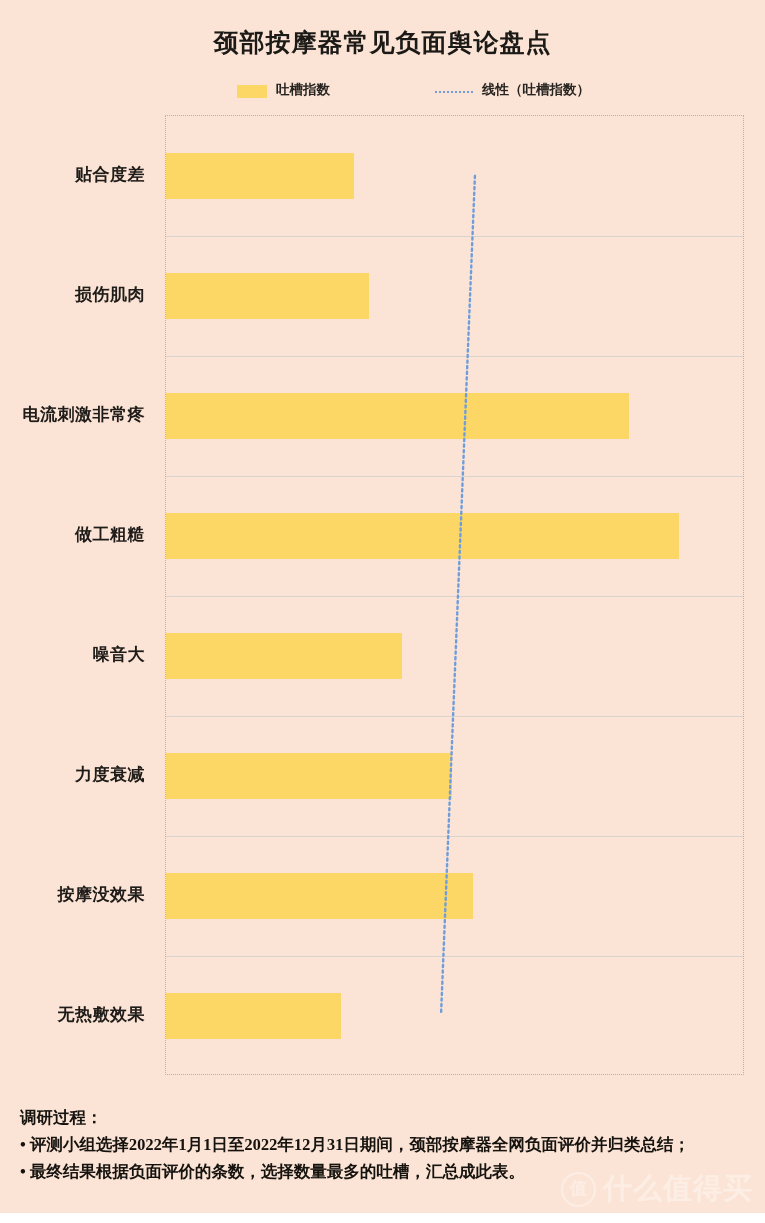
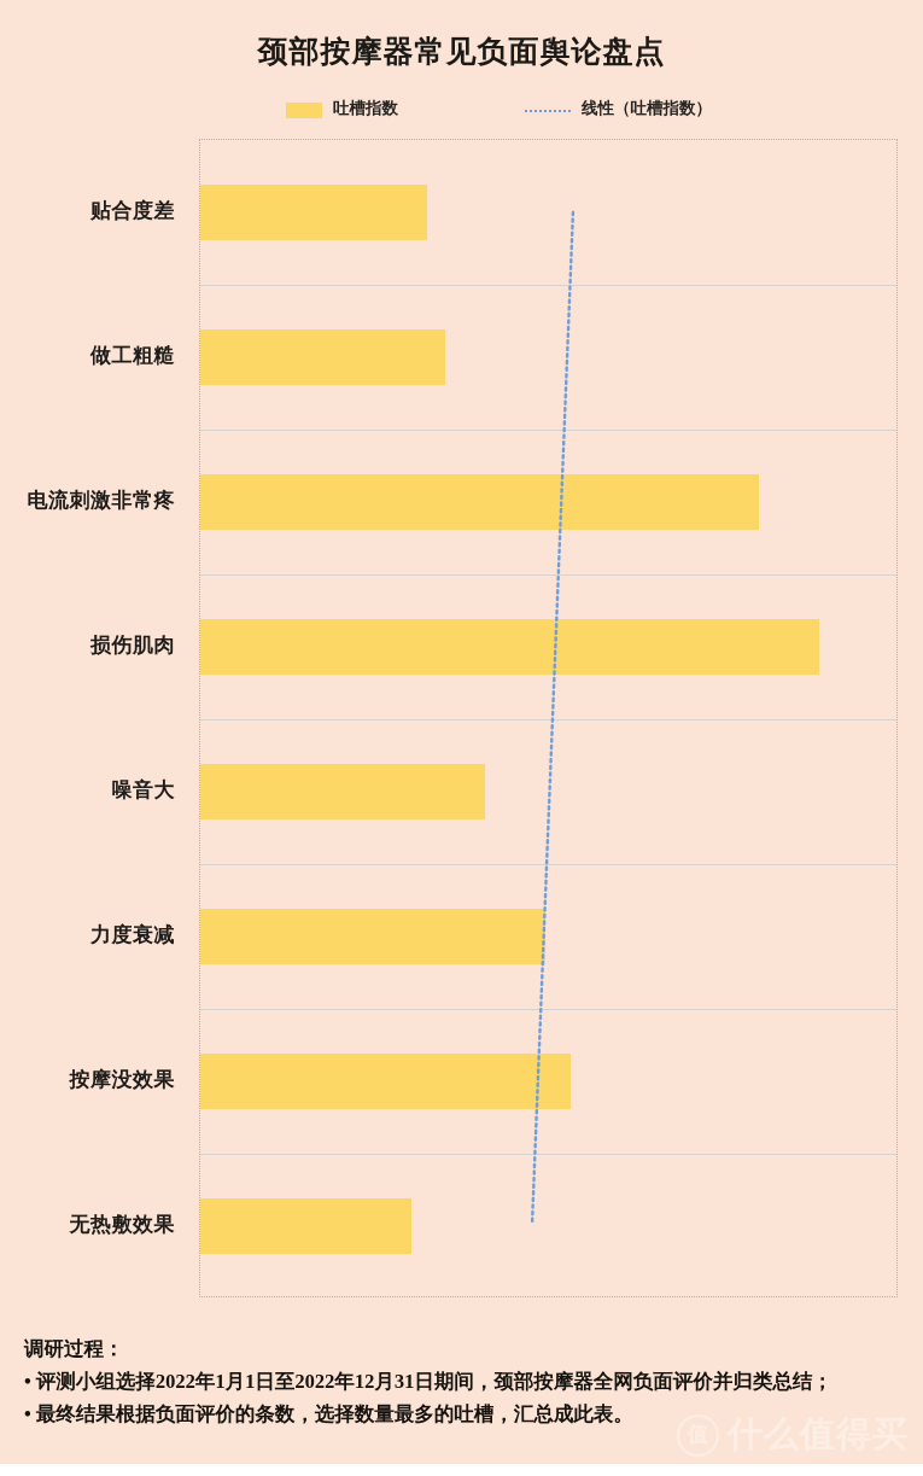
  颈部按摩器常见负面舆论盘点
  吐槽指数
  线性（吐槽指数）
  贴合度差
- 损伤肌肉
+ 做工粗糙
  电流刺激非常疼
- 做工粗糙
+ 损伤肌肉
  噪音大
  力度衰减
  按摩没效果
  无热敷效果
  调研过程：
  • 评测小组选择2022年1月1日至2022年12月31日期间，颈部按摩器全网负面评价并归类总结；
  • 最终结果根据负面评价的条数，选择数量最多的吐槽，汇总成此表。
